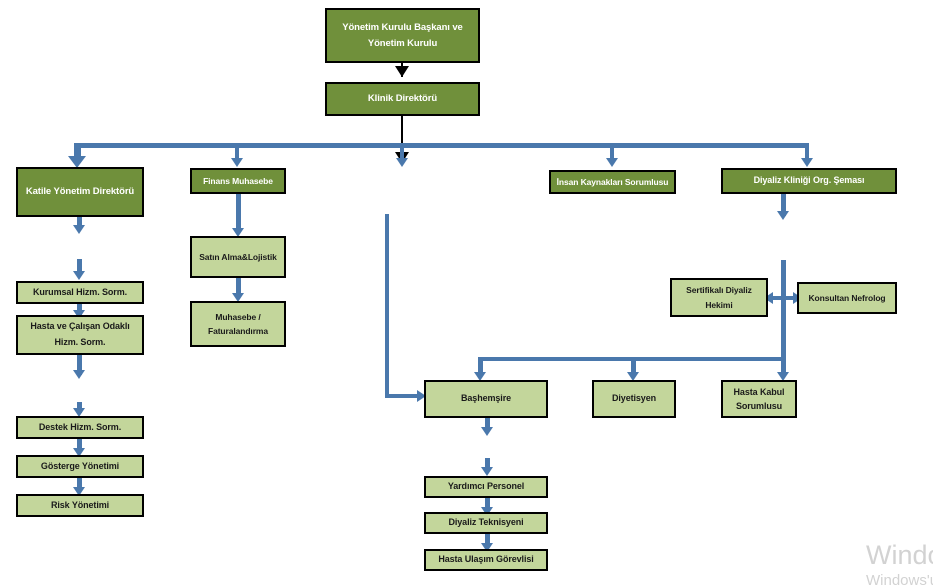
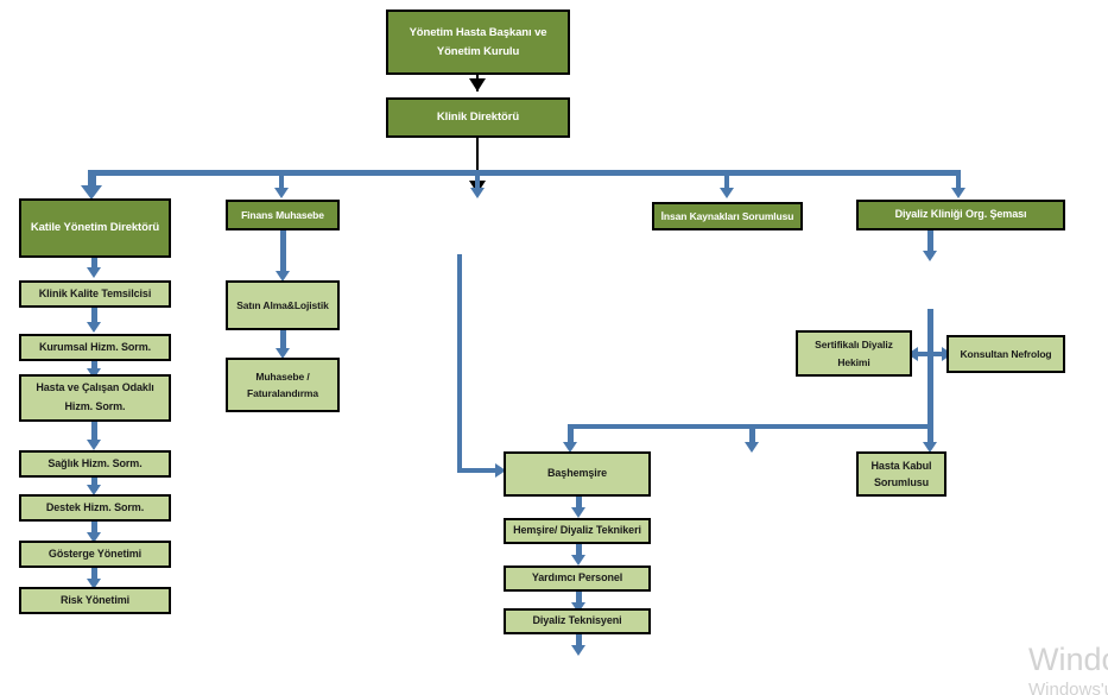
- Yönetim Kurulu Başkanı ve Yönetim Kurulu
+ Yönetim Hasta Başkanı ve Yönetim Kurulu
  Klinik Direktörü
  Katile Yönetim Direktörü
+ Klinik Kalite Temsilcisi
  Kurumsal Hizm. Sorm.
  Hasta ve Çalışan Odaklı
  Hizm. Sorm.
+ Sağlık Hizm. Sorm.
  Destek Hizm. Sorm.
  Gösterge Yönetimi
  Risk Yönetimi
  Finans Muhasebe
  Satın Alma&Lojistik
  Muhasebe /
  Faturalandırma
  İnsan Kaynakları Sorumlusu
  Diyaliz Kliniği Org. Şeması
  Sertifikalı Diyaliz
  Hekimi
  Konsultan Nefrolog
  Başhemşire
- Diyetisyen
  Hasta Kabul
  Sorumlusu
+ Hemşire/ Diyaliz Teknikeri
  Yardımcı Personel
  Diyaliz Teknisyeni
- Hasta Ulaşım Görevlisi
  Windows'
